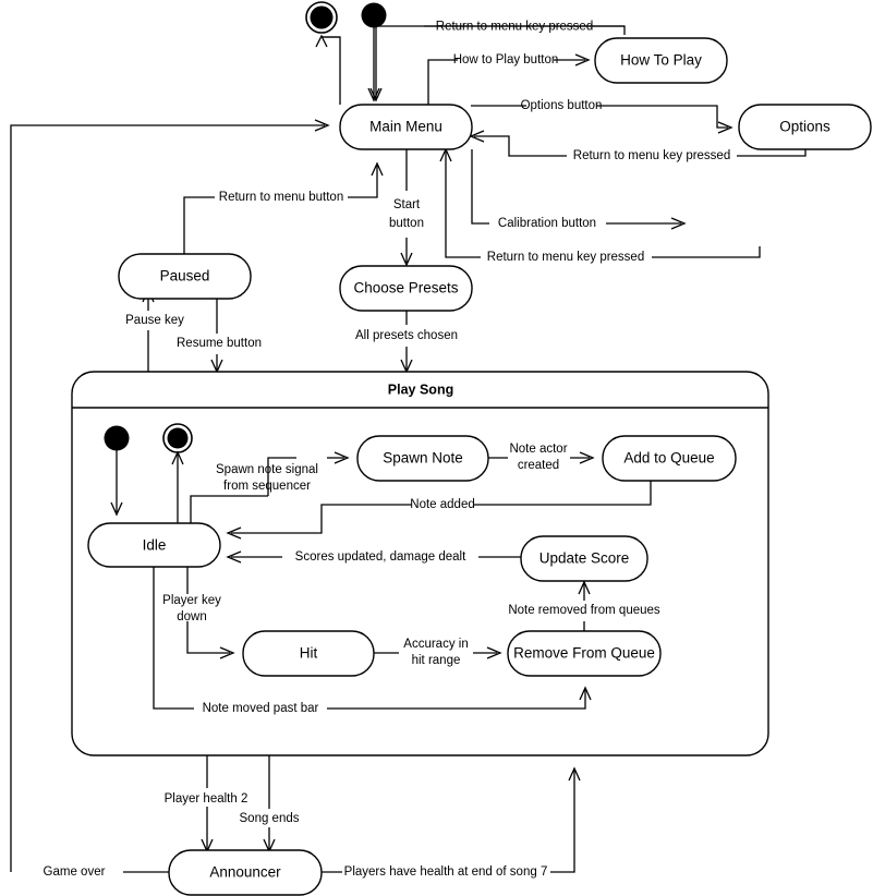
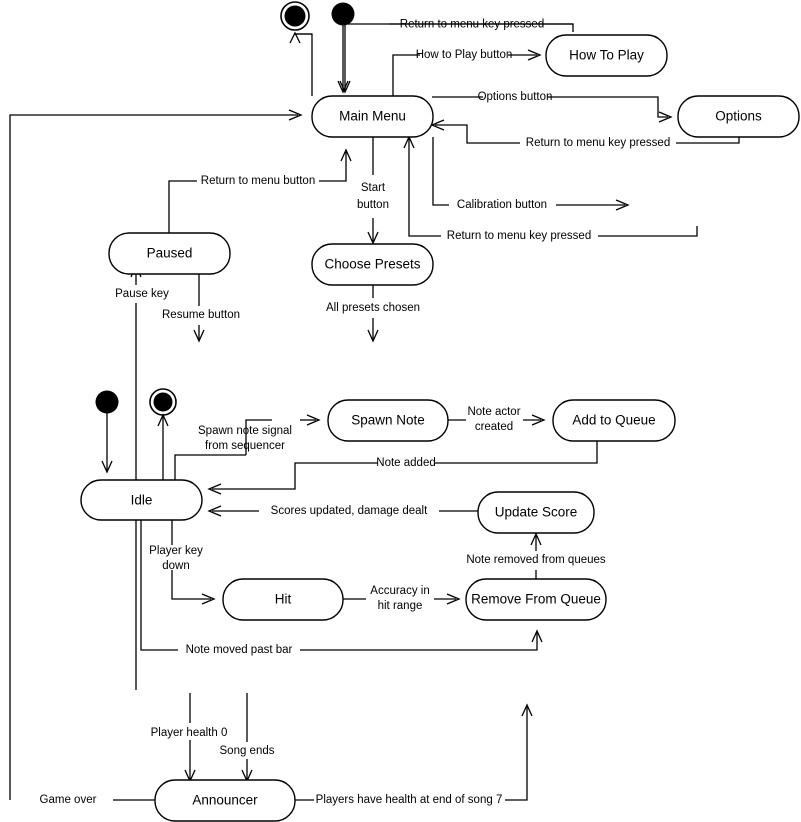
  Return to menu key pressed
  How to Play button
  Options button
  Return to menu key pressed
  Return to menu button
  Calibration button
  Return to menu key pressed
  Start
  button
  All presets chosen
  Pause key
  Resume button
- Player health 2
+ Player health 0
  Song ends
  Game over
  Players have health at end of song 7
- Play Song
  Spawn note signal
  from sequencer
  Note actor
  created
  Note added
  Scores updated, damage dealt
  Player key
  down
  Accuracy in
  hit range
  Note removed from queues
  Note moved past bar
  Idle
  Spawn Note
  Add to Queue
  Update Score
  Hit
  Remove From Queue
  Main Menu
  How To Play
  Options
  Paused
  Choose Presets
  Announcer
